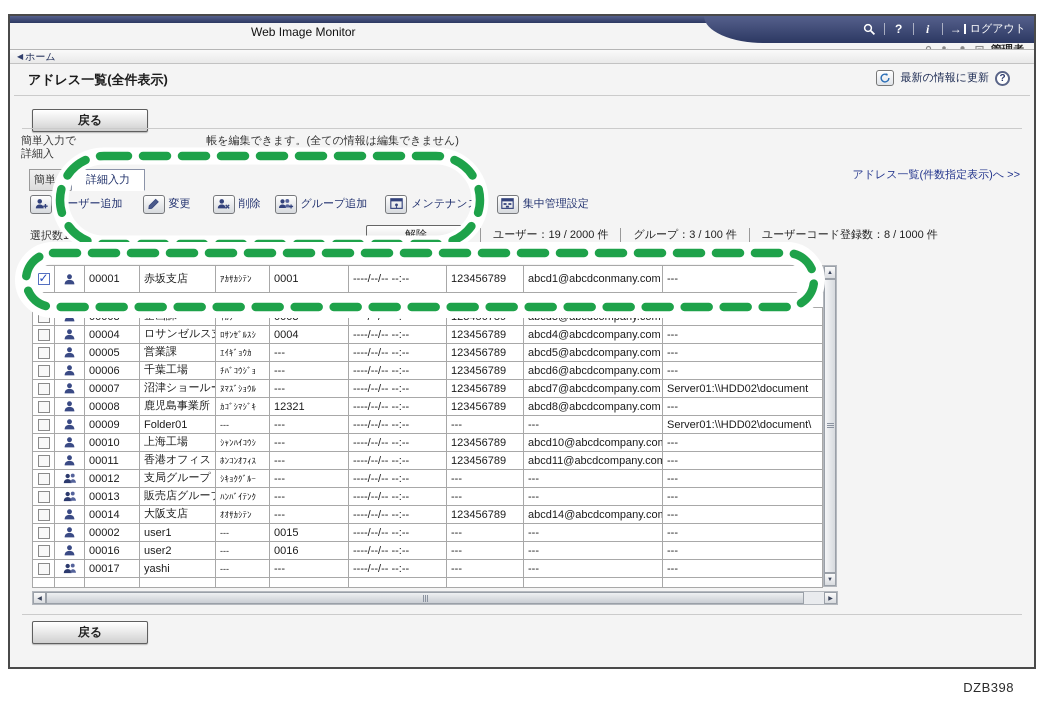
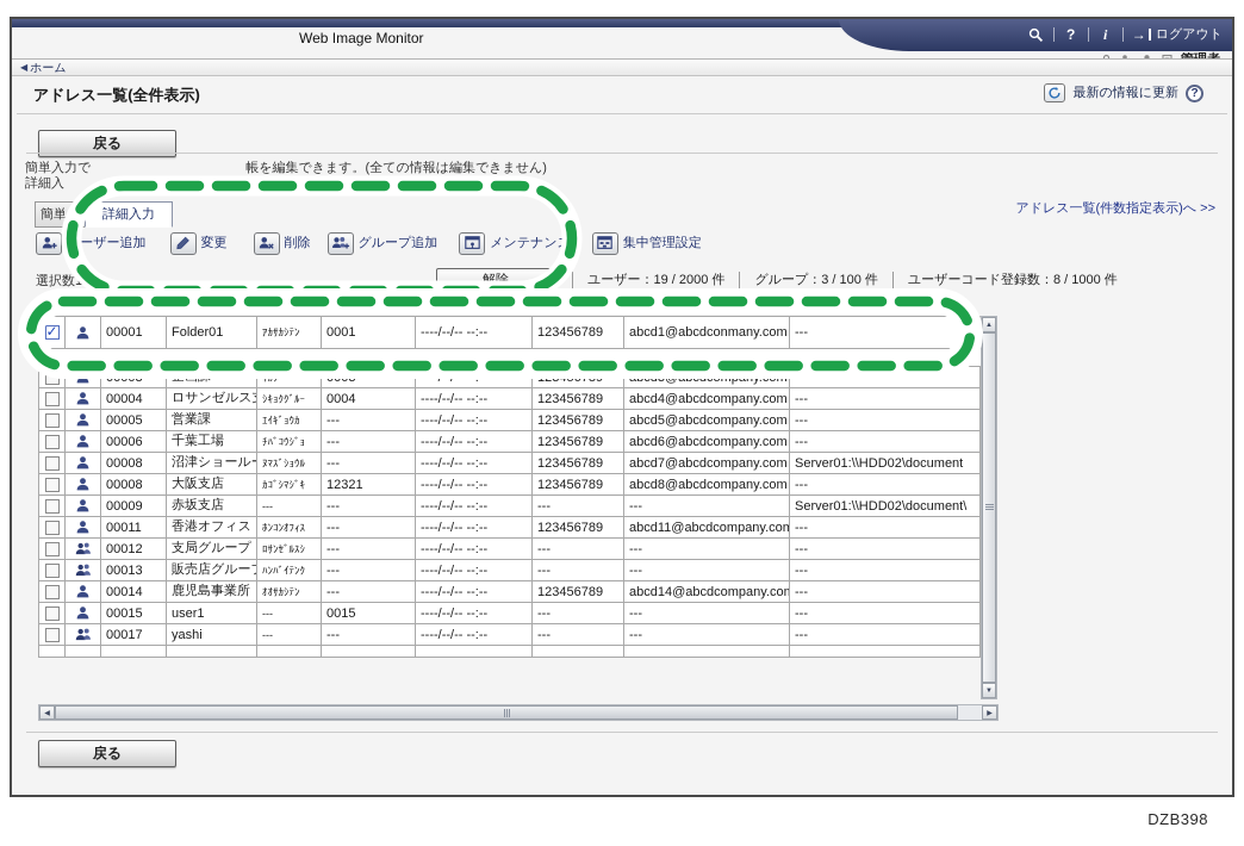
  ?
  i
  →
  ログアウト
  Web Image Monitor
  ◀
  ホーム
  アドレス一覧(全件表示)
  最新の情報に更新
  ?
  戻る
  簡単入力で 帳を編集できます。(全ての情報は編集できません)
  詳細入
  詳細入力
  アドレス一覧(件数指定表示)へ >>
  ーザー追加
  変更
  削除
  グループ追加
  メンテナン
  集中管理設定
  選択数
  解除
  ユーザー：19 / 2000 件
  グループ：3 / 100 件
  ユーザーコード登録数：8 / 1000 件
- 		00001	赤坂支店	ｱｶｻｶｼﾃﾝ	0001	----/--/-- --:--	123456789	abcd1@abcdconmany.com	---
+ 		00001	Folder01	ｱｶｻｶｼﾃﾝ	0001	----/--/-- --:--	123456789	abcd1@abcdconmany.com	---
- 		00004	ロサンゼルス	ﾛｻﾝｾﾞﾙｽｼ	0004	----/--/-- --:--	123456789	abcd4@abcdcompany.com	---
+ 		00004	ロサンゼルス	ｼｷｮｸｸﾞﾙｰ	0004	----/--/-- --:--	123456789	abcd4@abcdcompany.com	---
  		00005	営業課	ｴｲｷﾞｮｳｶ	---	----/--/-- --:--	123456789	abcd5@abcdcompany.com	---
  		00006	千葉工場	ﾁﾊﾞｺｳｼﾞｮ	---	----/--/-- --:--	123456789	abcd6@abcdcompany.com	---
- 		00007	沼津ショール	ﾇﾏｽﾞｼｮｳﾙ	---	----/--/-- --:--	123456789	abcd7@abcdcompany.com	Server01:\\HDD02\document
+ 		00008	沼津ショール	ﾇﾏｽﾞｼｮｳﾙ	---	----/--/-- --:--	123456789	abcd7@abcdcompany.com	Server01:\\HDD02\document
- 		00008	鹿児島事業所	ｶｺﾞｼﾏｼﾞｷ	12321	----/--/-- --:--	123456789	abcd8@abcdcompany.com	---
+ 		00008	大阪支店	ｶｺﾞｼﾏｼﾞｷ	12321	----/--/-- --:--	123456789	abcd8@abcdcompany.com	---
- 		00009	Folder01	---	---	----/--/-- --:--	---	---	Server01:\\HDD02\document\
+ 		00009	赤坂支店	---	---	----/--/-- --:--	---	---	Server01:\\HDD02\document\
- 		00010	上海工場	ｼｬﾝﾊｲｺｳｼ	---	----/--/-- --:--	123456789	abcd10@abcdcompany.com	---
  		00011	香港オフィス	ﾎﾝｺﾝｵﾌｨｽ	---	----/--/-- --:--	123456789	abcd11@abcdcompany.com	---
- 		00012	支局グループ	ｼｷｮｸｸﾞﾙｰ	---	----/--/-- --:--	---	---	---
+ 		00012	支局グループ	ﾛｻﾝｾﾞﾙｽｼ	---	----/--/-- --:--	---	---	---
  		00013	販売店グルー	ﾊﾝﾊﾞｲﾃﾝｸ	---	----/--/-- --:--	---	---	---
- 		00014	大阪支店	ｵｵｻｶｼﾃﾝ	---	----/--/-- --:--	123456789	abcd14@abcdcompany.com	---
+ 		00014	鹿児島事業所	ｵｵｻｶｼﾃﾝ	---	----/--/-- --:--	123456789	abcd14@abcdcompany.com	---
- 		00002	user1	---	0015	----/--/-- --:--	---	---	---
+ 		00015	user1	---	0015	----/--/-- --:--	---	---	---
- 		00016	user2	---	0016	----/--/-- --:--	---	---	---
  		00017	yashi	---	---	----/--/-- --:--	---	---	---
  戻る
  DZB398
